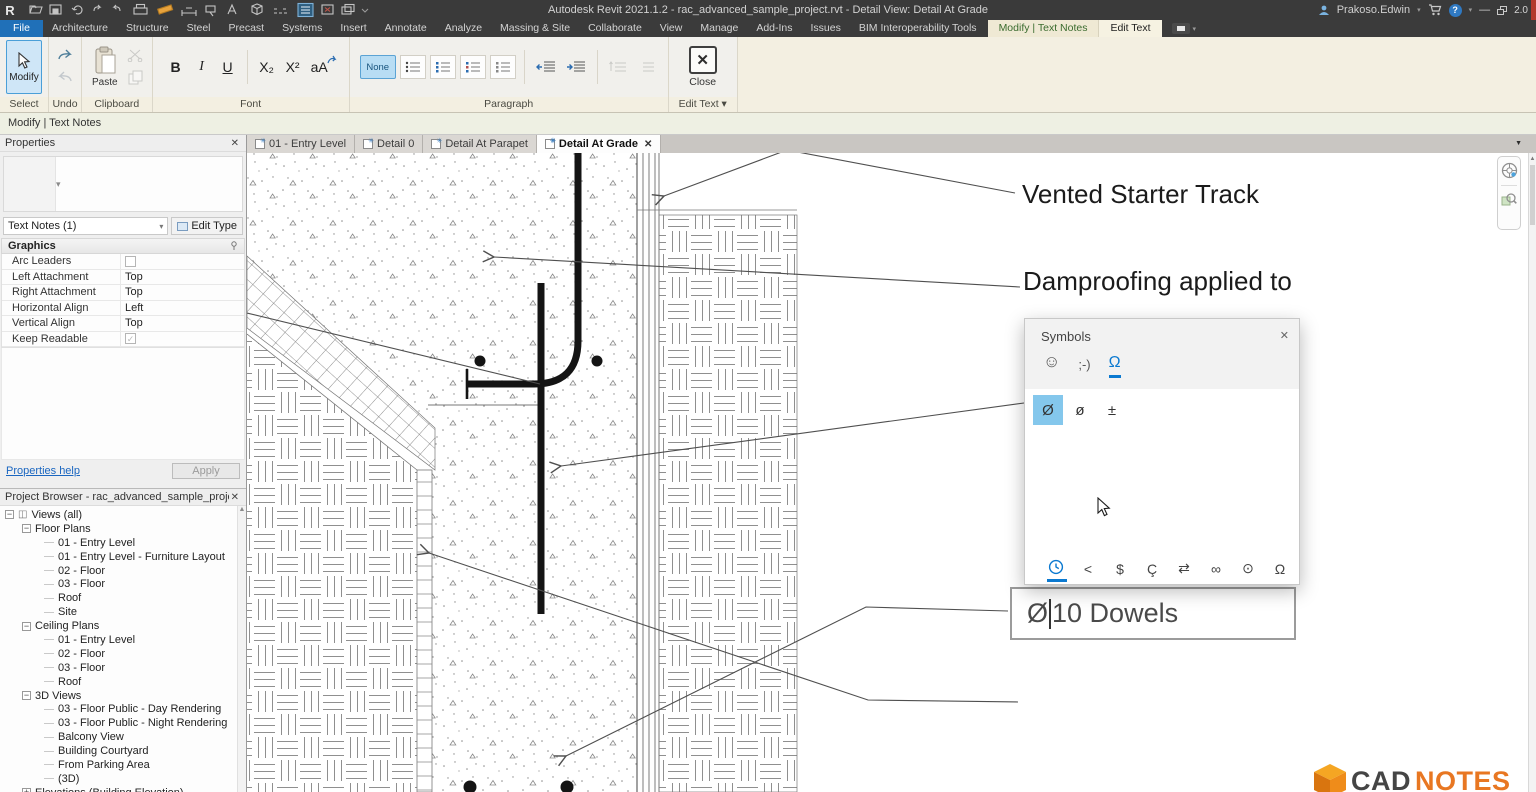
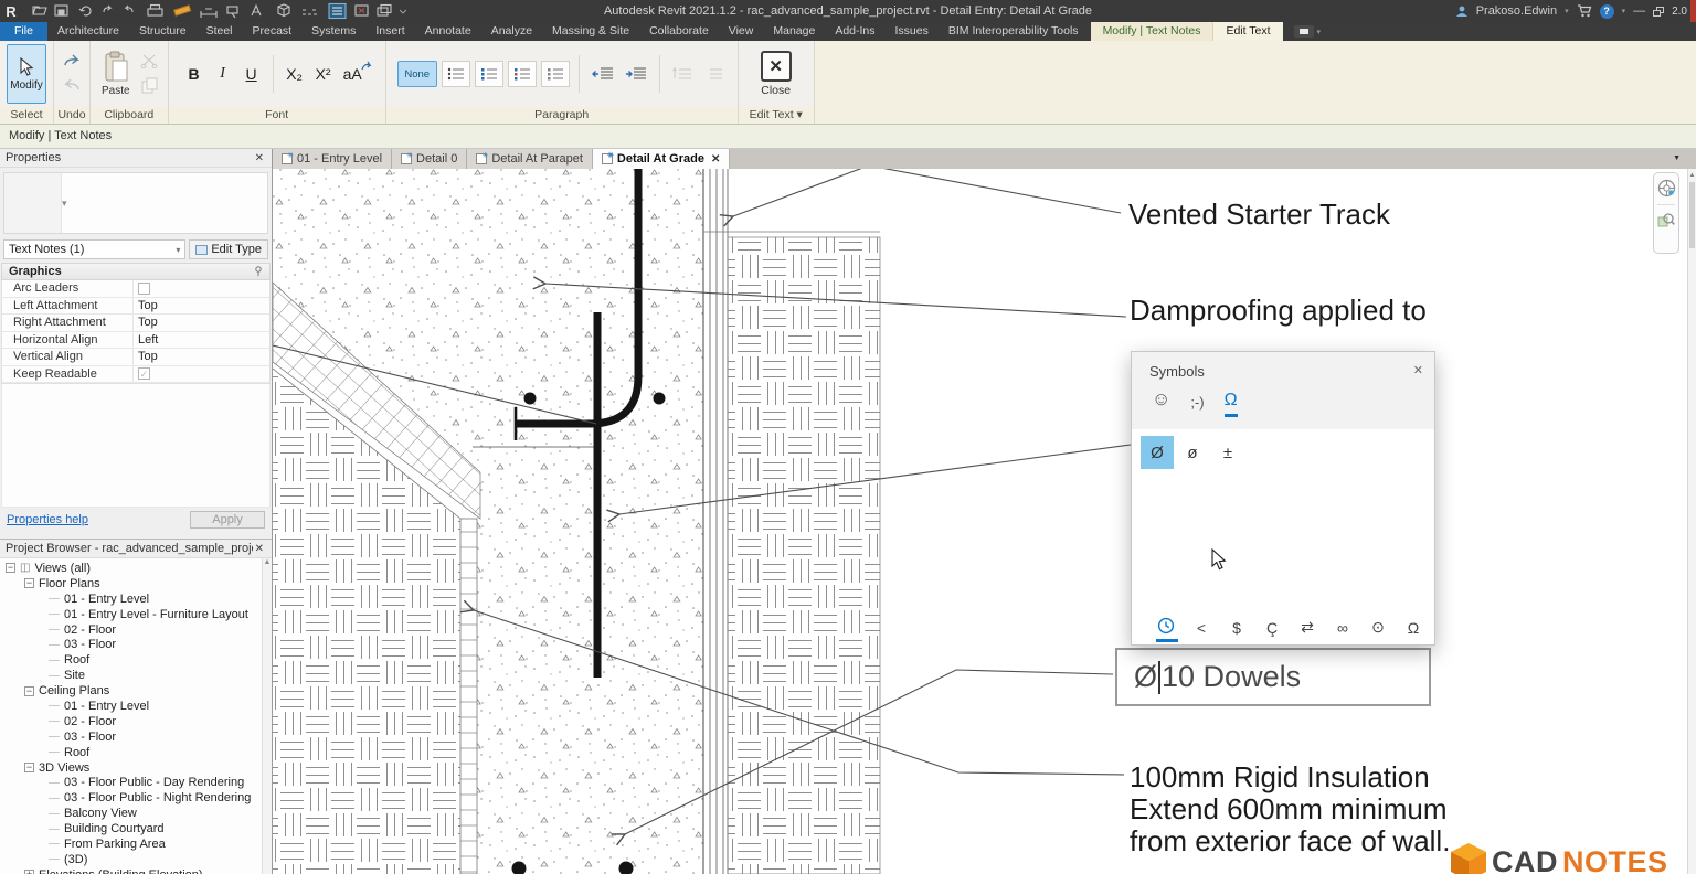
  R
- Autodesk Revit 2021.1.2 - rac_advanced_sample_project.rvt - Detail View: Detail At Grade
+ Autodesk Revit 2021.1.2 - rac_advanced_sample_project.rvt - Detail Entry: Detail At Grade
  Prakoso.Edwin
  ?
  —
  2.0
  File
  Architecture
  Structure
  Steel
  Precast
  Systems
  Insert
  Annotate
  Analyze
  Massing & Site
  Collaborate
  View
  Manage
  Add-Ins
  Issues
  BIM Interoperability Tools
  Modify | Text Notes
  Edit Text
  Modify
  Select
  Undo
  Paste
  Clipboard
  B
  I
  U
  X₂
  X²
  aA
  Font
  None
  Paragraph
  ✕
  Close
  Edit Text ▾
  Modify | Text Notes
  Properties
  ✕
  ▾
  Text Notes (1)
  ▾
  Edit Type
  Graphics
  Arc Leaders
  Left Attachment
  Top
  Right Attachment
  Top
  Horizontal Align
  Left
  Vertical Align
  Top
  Keep Readable
  ✓
  Properties help
  Apply
  Project Browser - rac_advanced_sample_proj
  ✕
  −
  ◫
  Views (all)
  −
  Floor Plans
  01 - Entry Level
  01 - Entry Level - Furniture Layout
  02 - Floor
  03 - Floor
  Roof
  Site
  −
  Ceiling Plans
  01 - Entry Level
  02 - Floor
  03 - Floor
  Roof
  −
  3D Views
  03 - Floor Public - Day Rendering
  03 - Floor Public - Night Rendering
  Balcony View
  Building Courtyard
  From Parking Area
  (3D)
  01 - Entry Level
  Detail 0
  Detail At Parapet
  Detail At Grade
  ✕
  Vented Starter Track
  Damproofing applied to
+ 100mm Rigid Insulation
+ Extend 600mm minimum
+ from exterior face of wall.
  Ø
  10 Dowels
  Symbols
  ✕
  ☺
  ;-)
  Ω
  Ø
  ø
  ±
  <
  $
  Ç
  ⇄
  ∞
  ⊙
  Ω
  CAD
  NOTES
